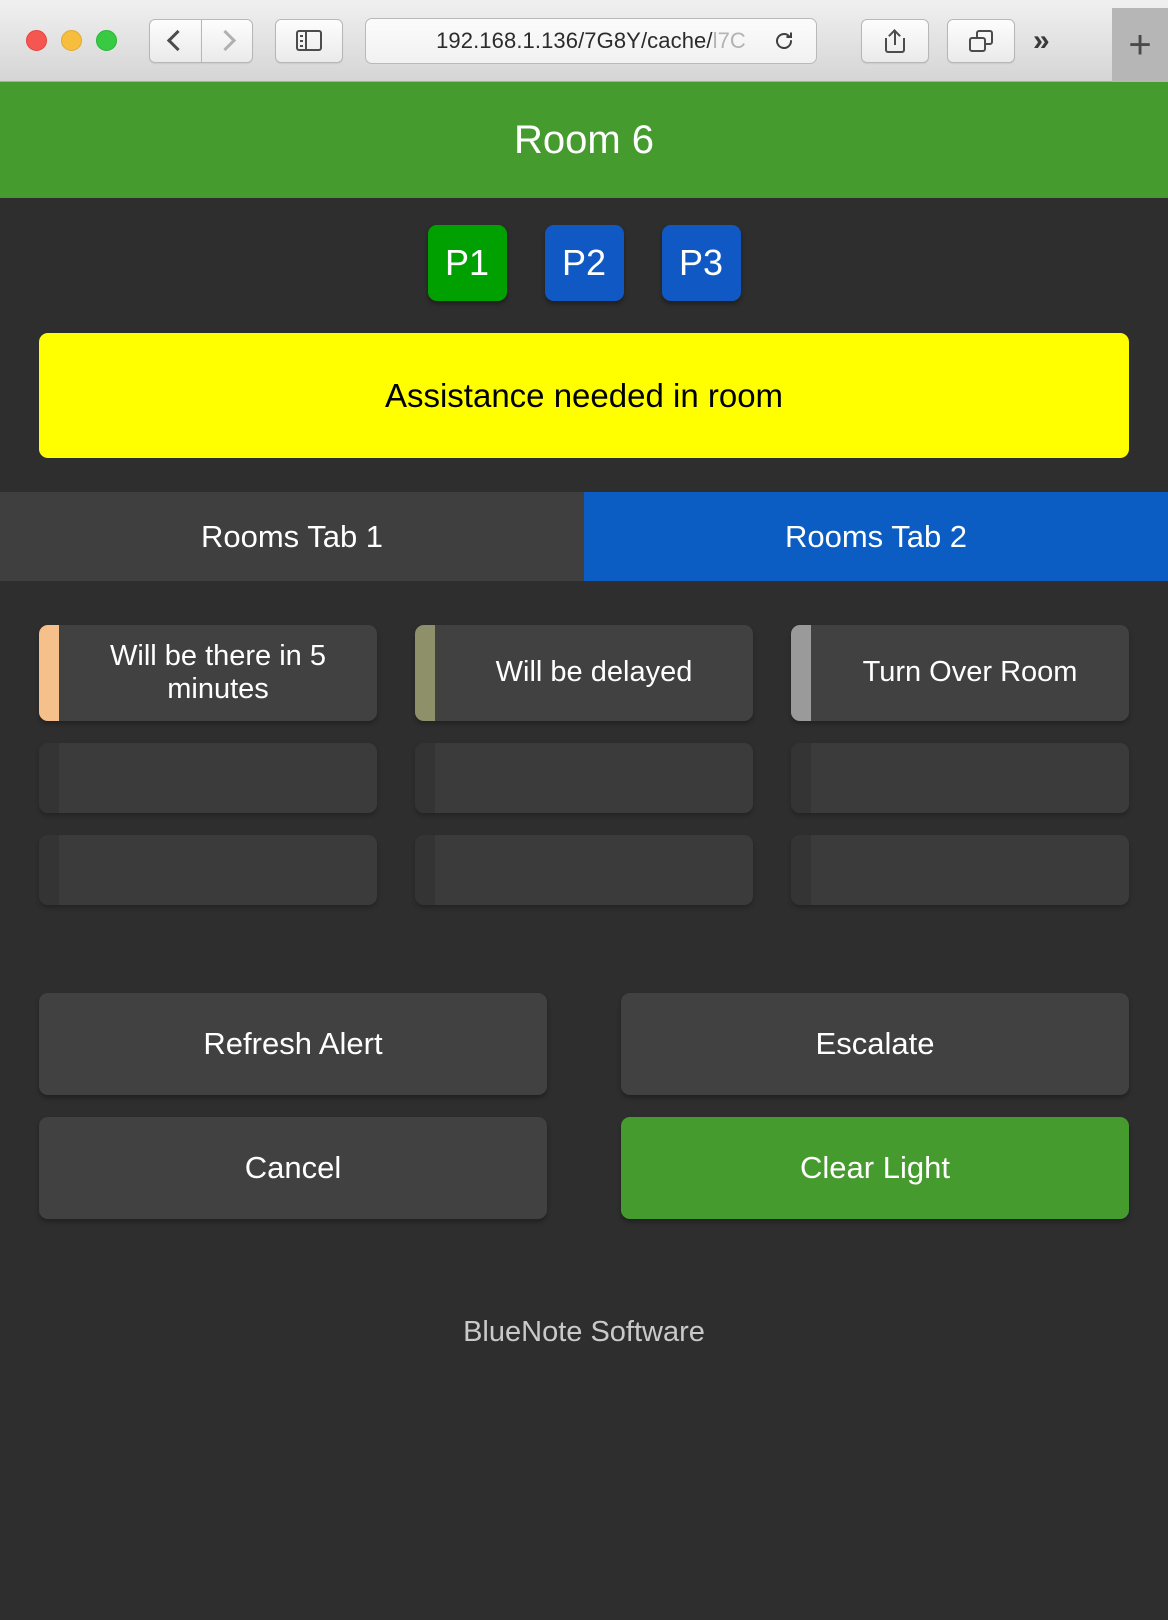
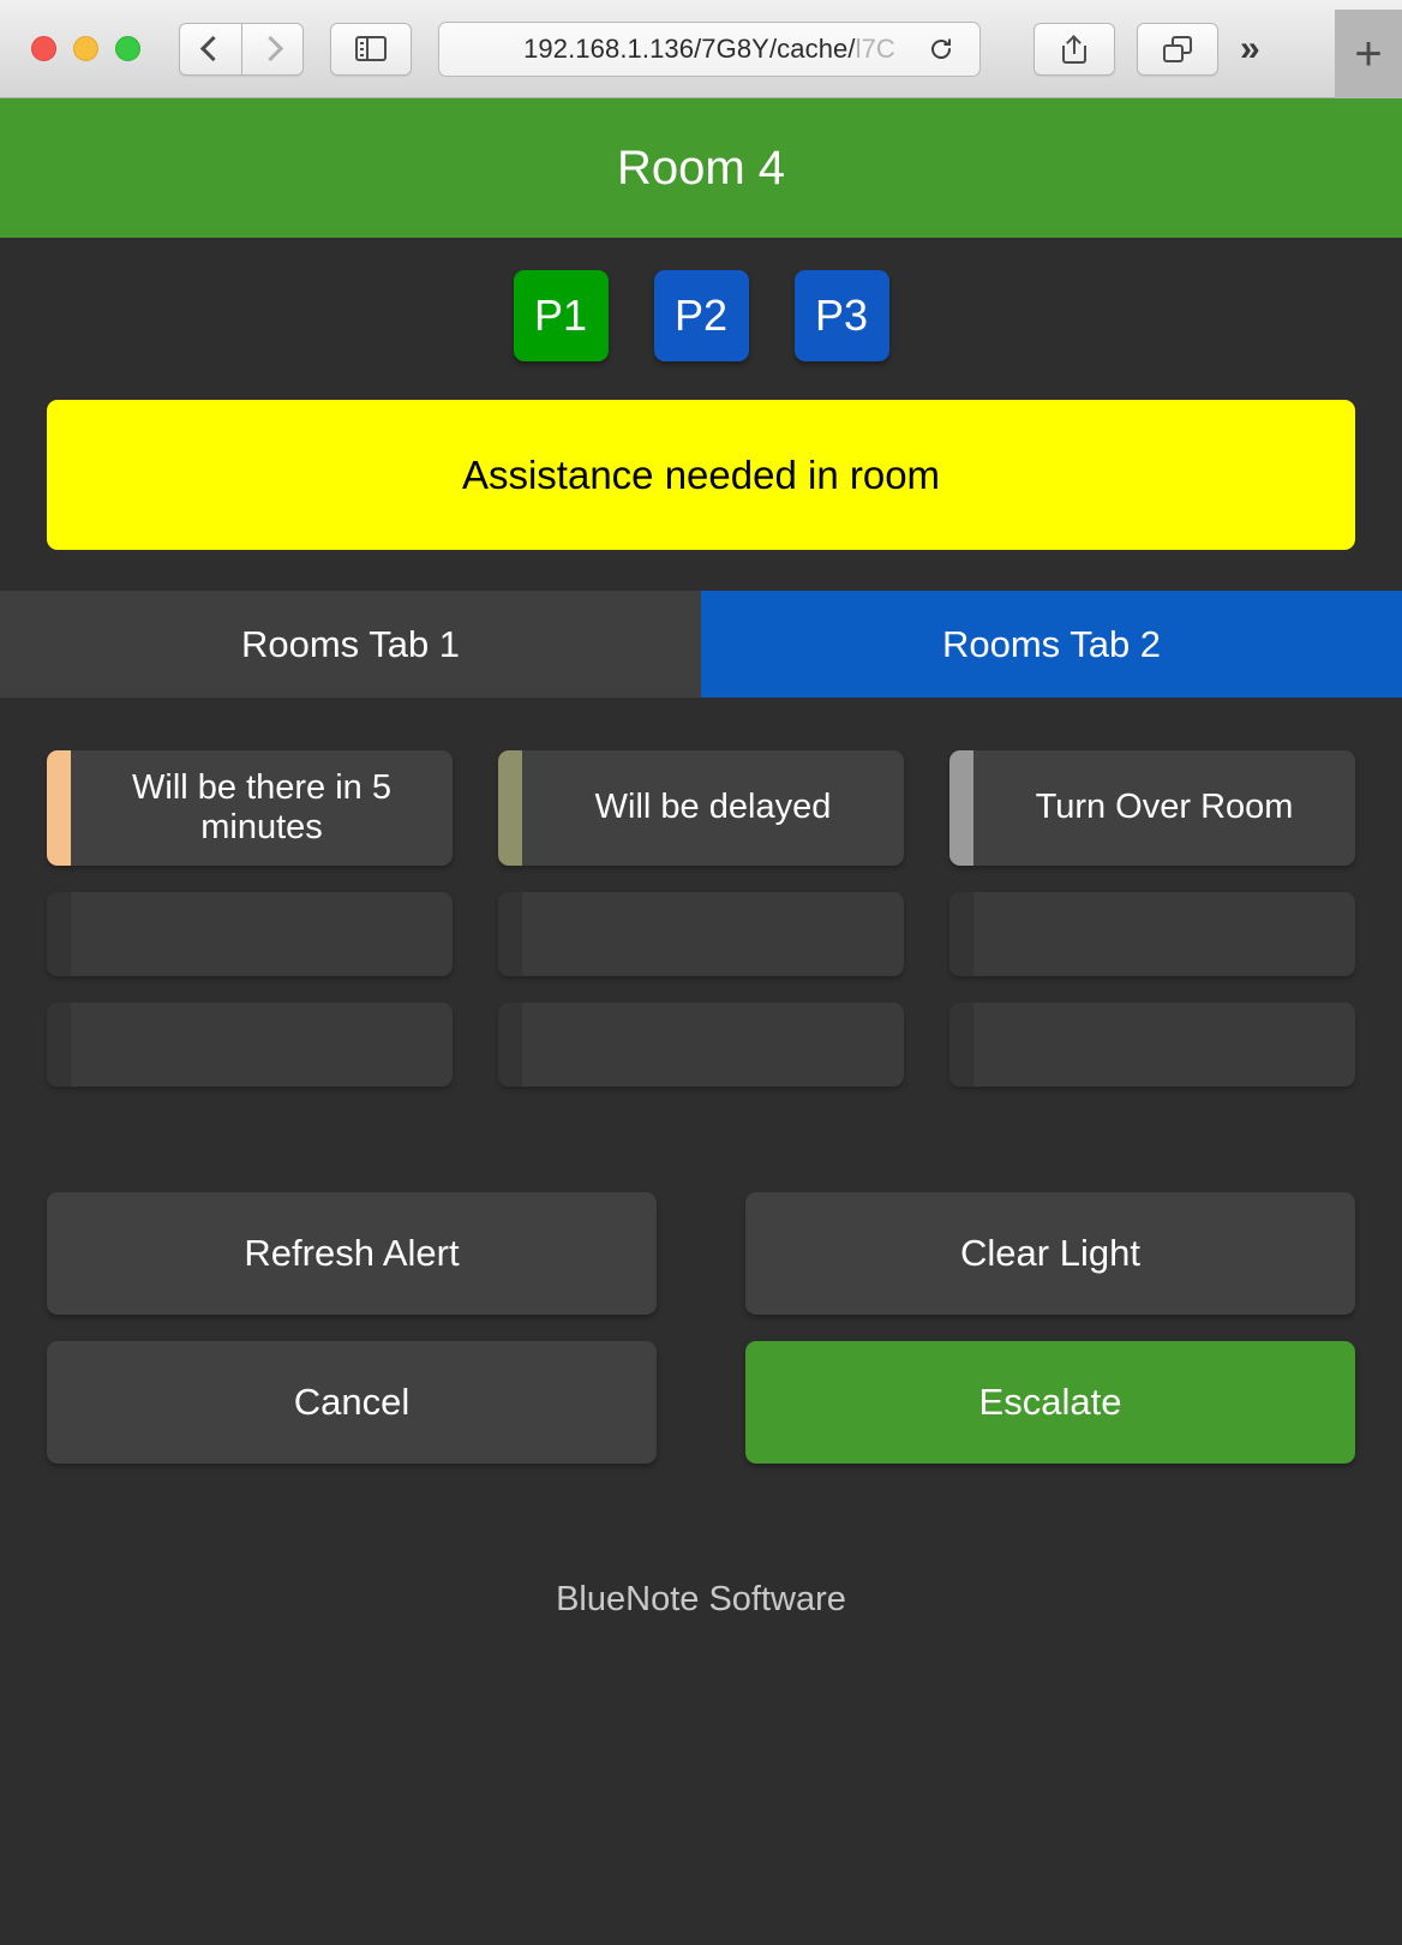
  192.168.1.136/7G8Y/cache/l7C
  »
  +
- Room 6
+ Room 4
  P1
  P2
  P3
  Assistance needed in room
  Rooms Tab 1
  Rooms Tab 2
  Will be there in 5 minutes
  Will be delayed
  Turn Over Room
  Refresh Alert
- Escalate
+ Clear Light
  Cancel
- Clear Light
+ Escalate
  BlueNote Software
